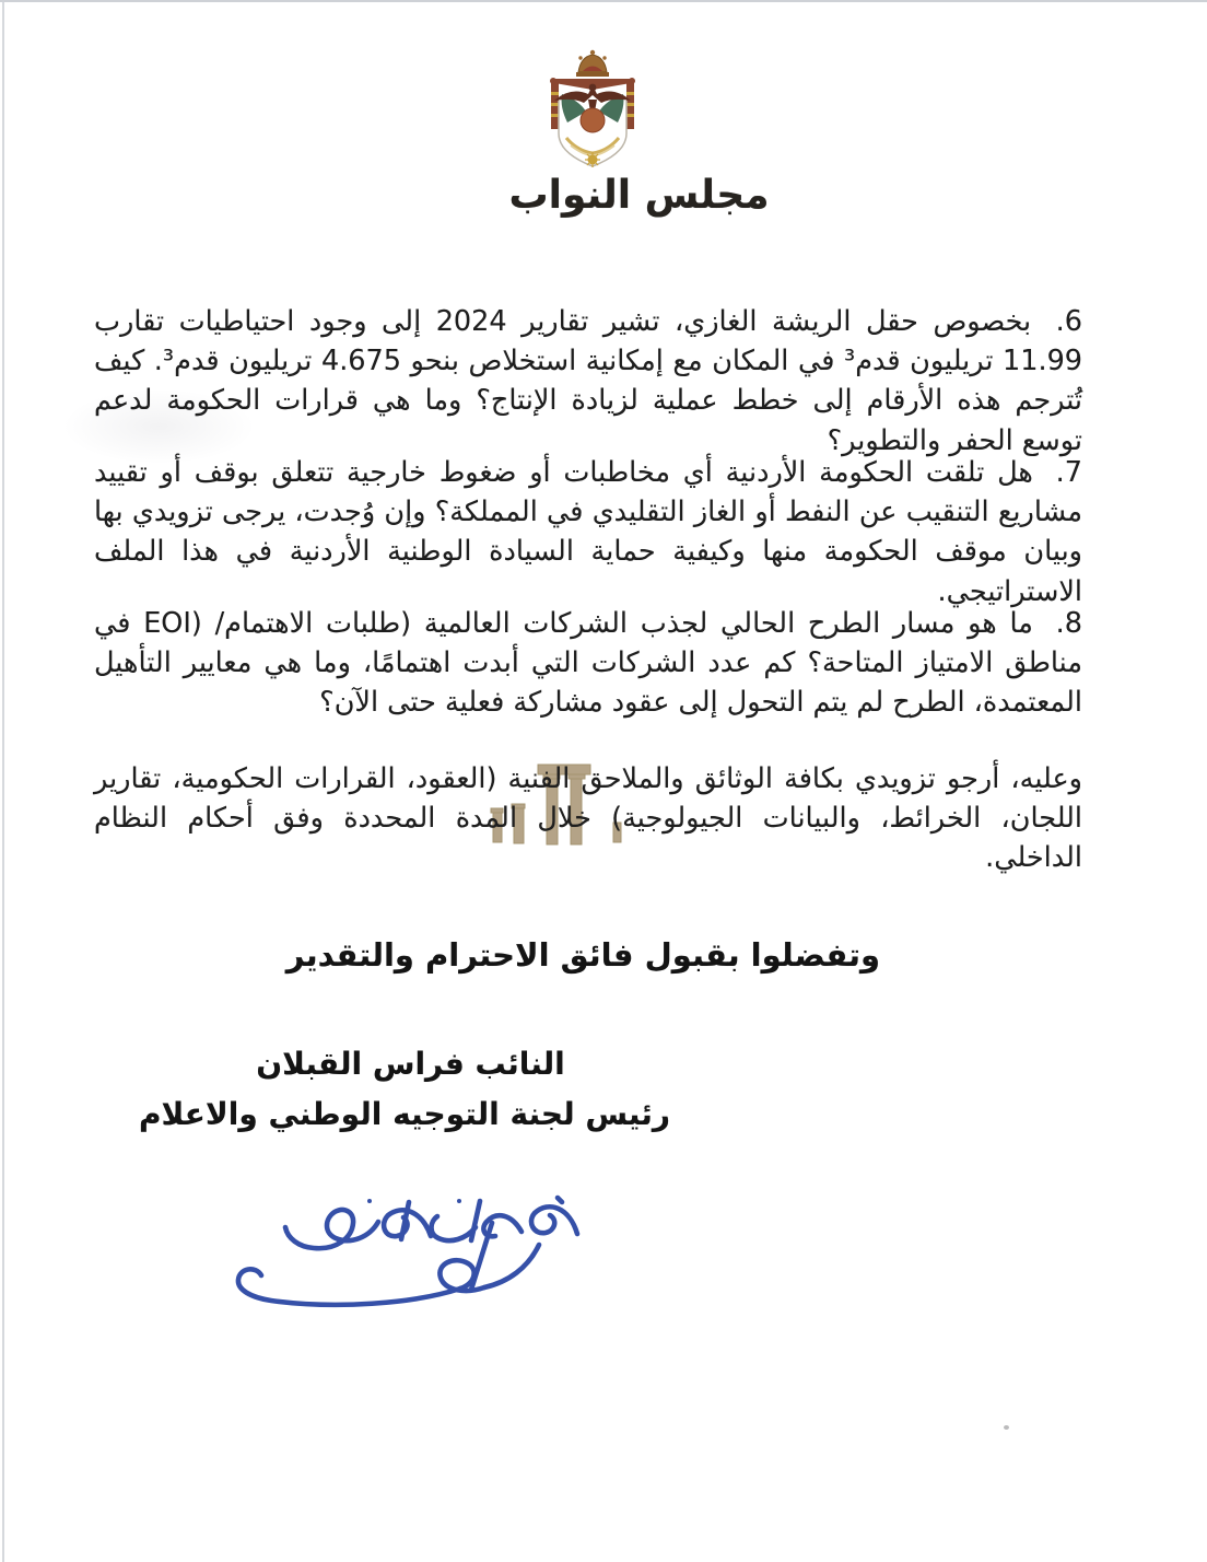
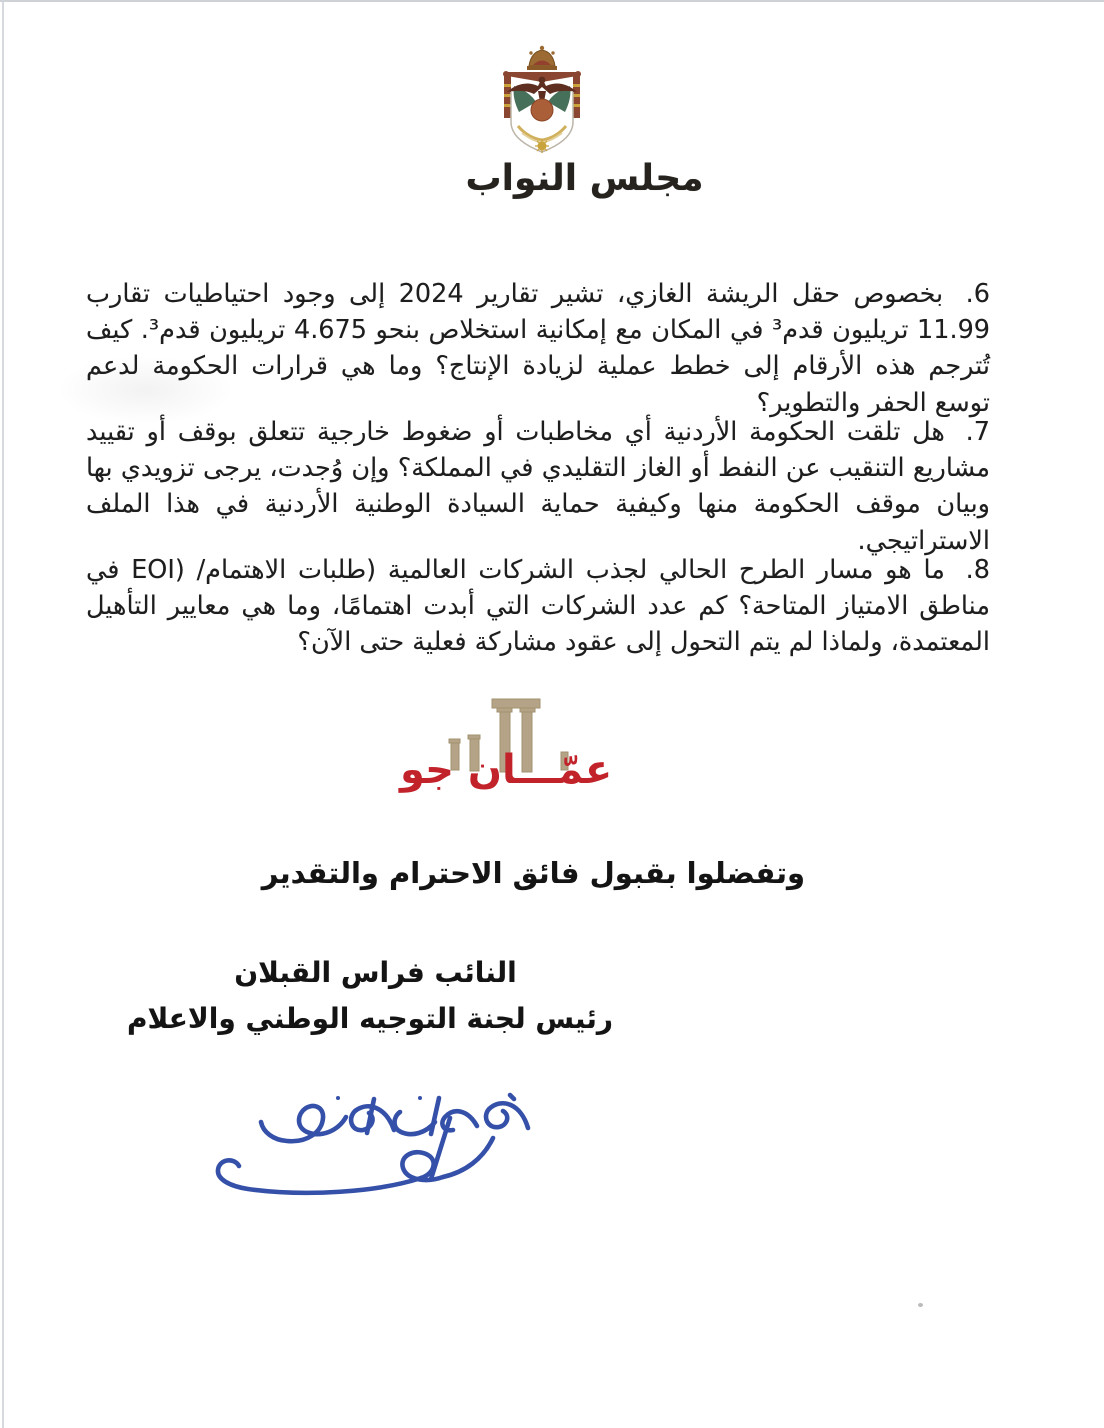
+ عمّـــان جو
  مجلس النواب
  6. بخصوص حقل الريشة الغازي، تشير تقارير 2024 إلى وجود احتياطيات تقارب 11.99 تريليون قدم³ في المكان مع إمكانية استخلاص بنحو 4.675 تريليون قدم³. كيف تُترجم هذه الأرقام إلى خطط عملية لزيادة الإنتاج؟ وما هي قرارات الحكومة لدعم توسع الحفر والتطوير؟
  7. هل تلقت الحكومة الأردنية أي مخاطبات أو ضغوط خارجية تتعلق بوقف أو تقييد مشاريع التنقيب عن النفط أو الغاز التقليدي في المملكة؟ وإن وُجدت، يرجى تزويدي بها وبيان موقف الحكومة منها وكيفية حماية السيادة الوطنية الأردنية في هذا الملف الاستراتيجي.
- 8. ما هو مسار الطرح الحالي لجذب الشركات العالمية (طلبات الاهتمام/ (EOI في مناطق الامتياز المتاحة؟ كم عدد الشركات التي أبدت اهتمامًا، وما هي معايير التأهيل المعتمدة، الطرح لم يتم التحول إلى عقود مشاركة فعلية حتى الآن؟
+ 8. ما هو مسار الطرح الحالي لجذب الشركات العالمية (طلبات الاهتمام/ (EOI في مناطق الامتياز المتاحة؟ كم عدد الشركات التي أبدت اهتمامًا، وما هي معايير التأهيل المعتمدة، ولماذا لم يتم التحول إلى عقود مشاركة فعلية حتى الآن؟
- وعليه، أرجو تزويدي بكافة الوثائق والملاحق الفنية (العقود، القرارات الحكومية، تقارير اللجان، الخرائط، والبيانات الجيولوجية) خلال المدة المحددة وفق أحكام النظام الداخلي.
  وتفضلوا بقبول فائق الاحترام والتقدير
  النائب فراس القبلان
  رئيس لجنة التوجيه الوطني والاعلام
